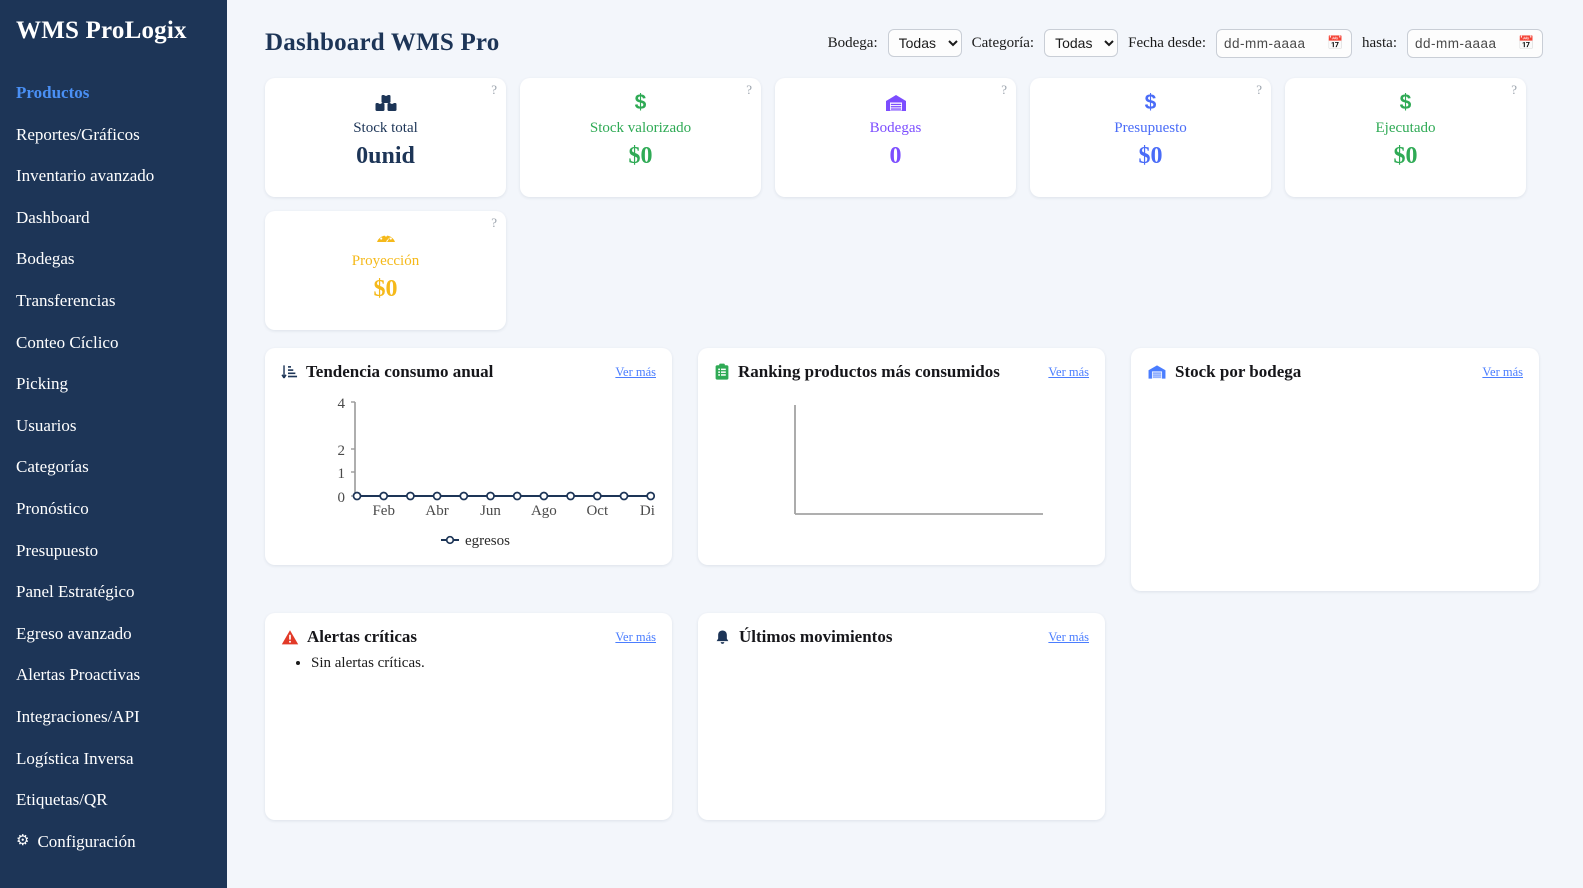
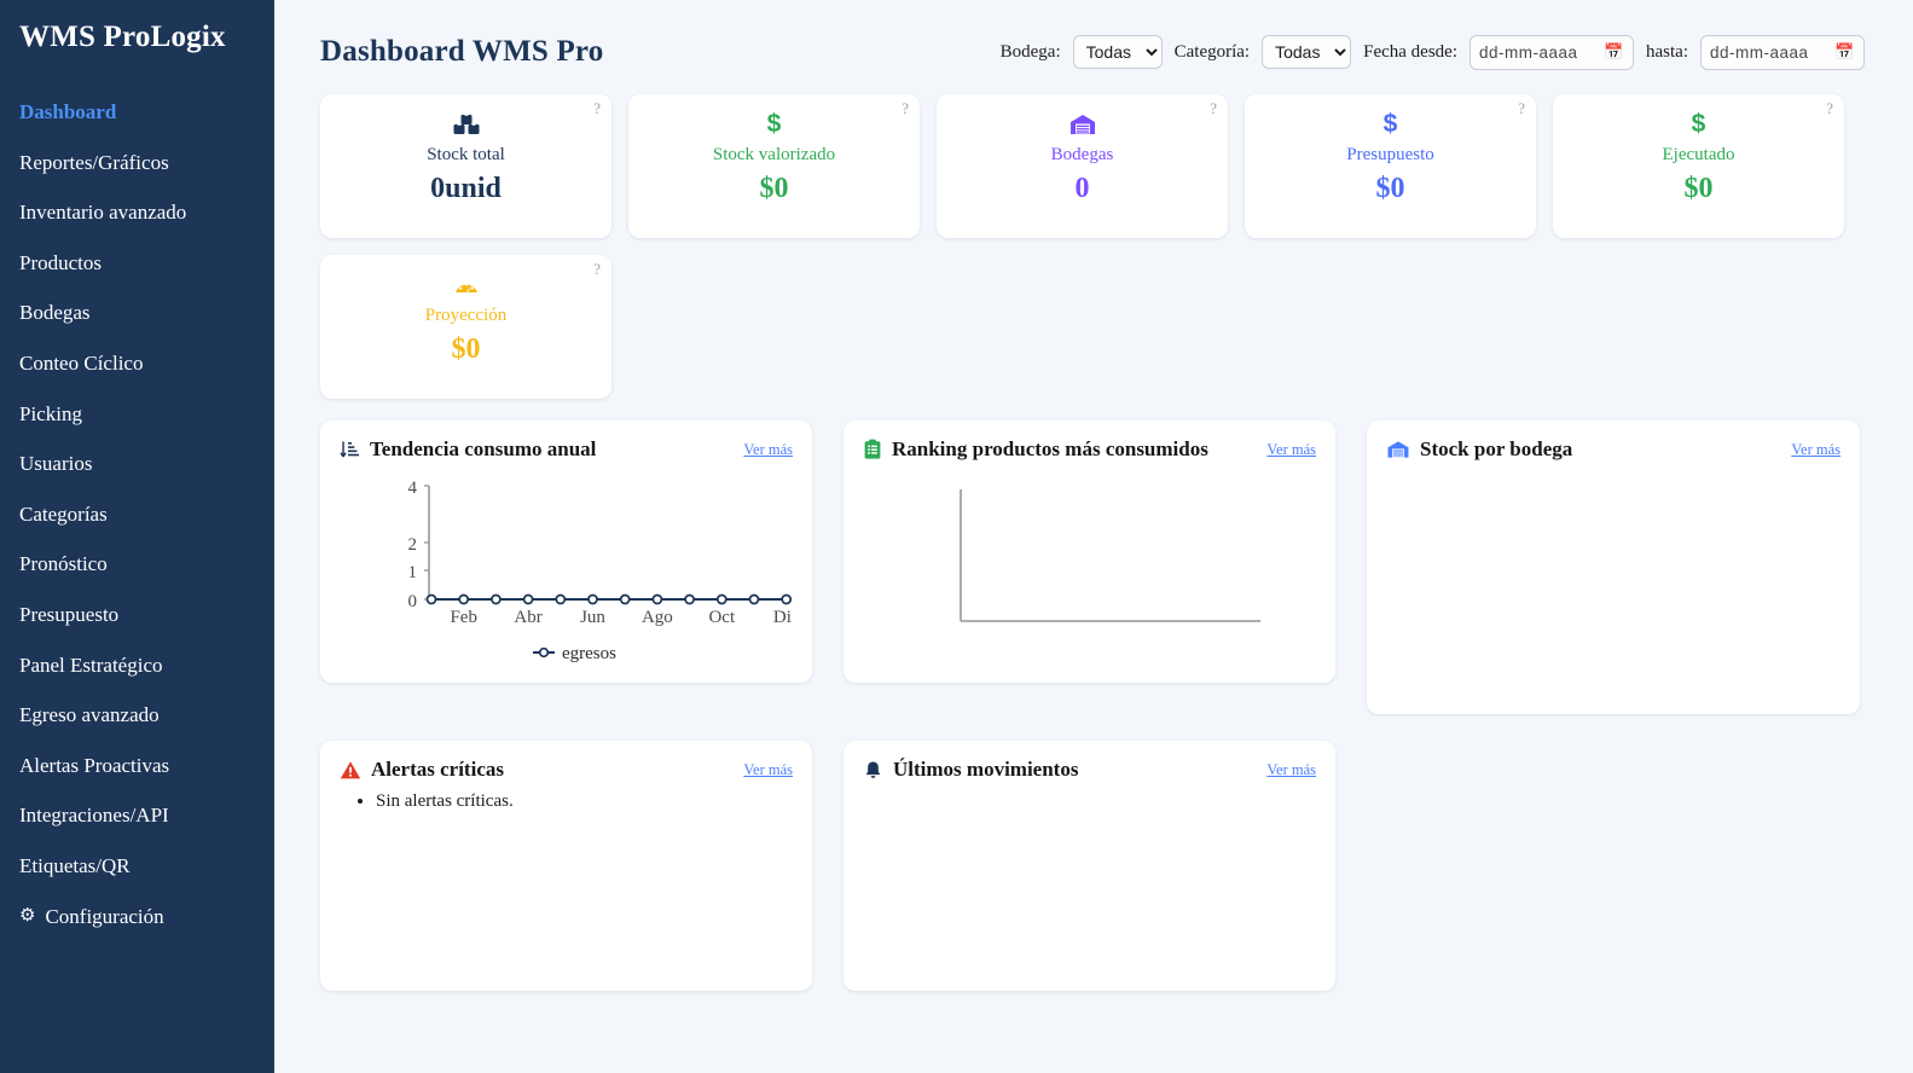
  WMS ProLogix
- Productos
+ Dashboard
  Reportes/Gráficos
  Inventario avanzado
- Dashboard
+ Productos
  Bodegas
- Transferencias
  Conteo Cíclico
  Picking
  Usuarios
  Categorías
  Pronóstico
  Presupuesto
  Panel Estratégico
  Egreso avanzado
  Alertas Proactivas
  Integraciones/API
- Logística Inversa
  Etiquetas/QR
  ⚙
  Configuración
  Dashboard WMS Pro
  Bodega:
  Todas
  Categoría:
  Todas
  Fecha desde:
  dd-mm-aaaa
  📅
  hasta:
  dd-mm-aaaa
  📅
  ?
  Stock total
  0unid
  ?
  $
  Stock valorizado
  $0
  ?
  Bodegas
  0
  ?
  $
  Presupuesto
  $0
  ?
  $
  Ejecutado
  $0
  ?
  Proyección
  $0
  Tendencia consumo anual
  Ver más
  4
  2
  1
  0
  Feb
  Abr
  Jun
  Ago
  Oct
  egresos
  Ranking productos más consumidos
  Ver más
  Stock por bodega
  Ver más
  Alertas críticas
  Ver más
  Sin alertas críticas.
  Últimos movimientos
  Ver más
